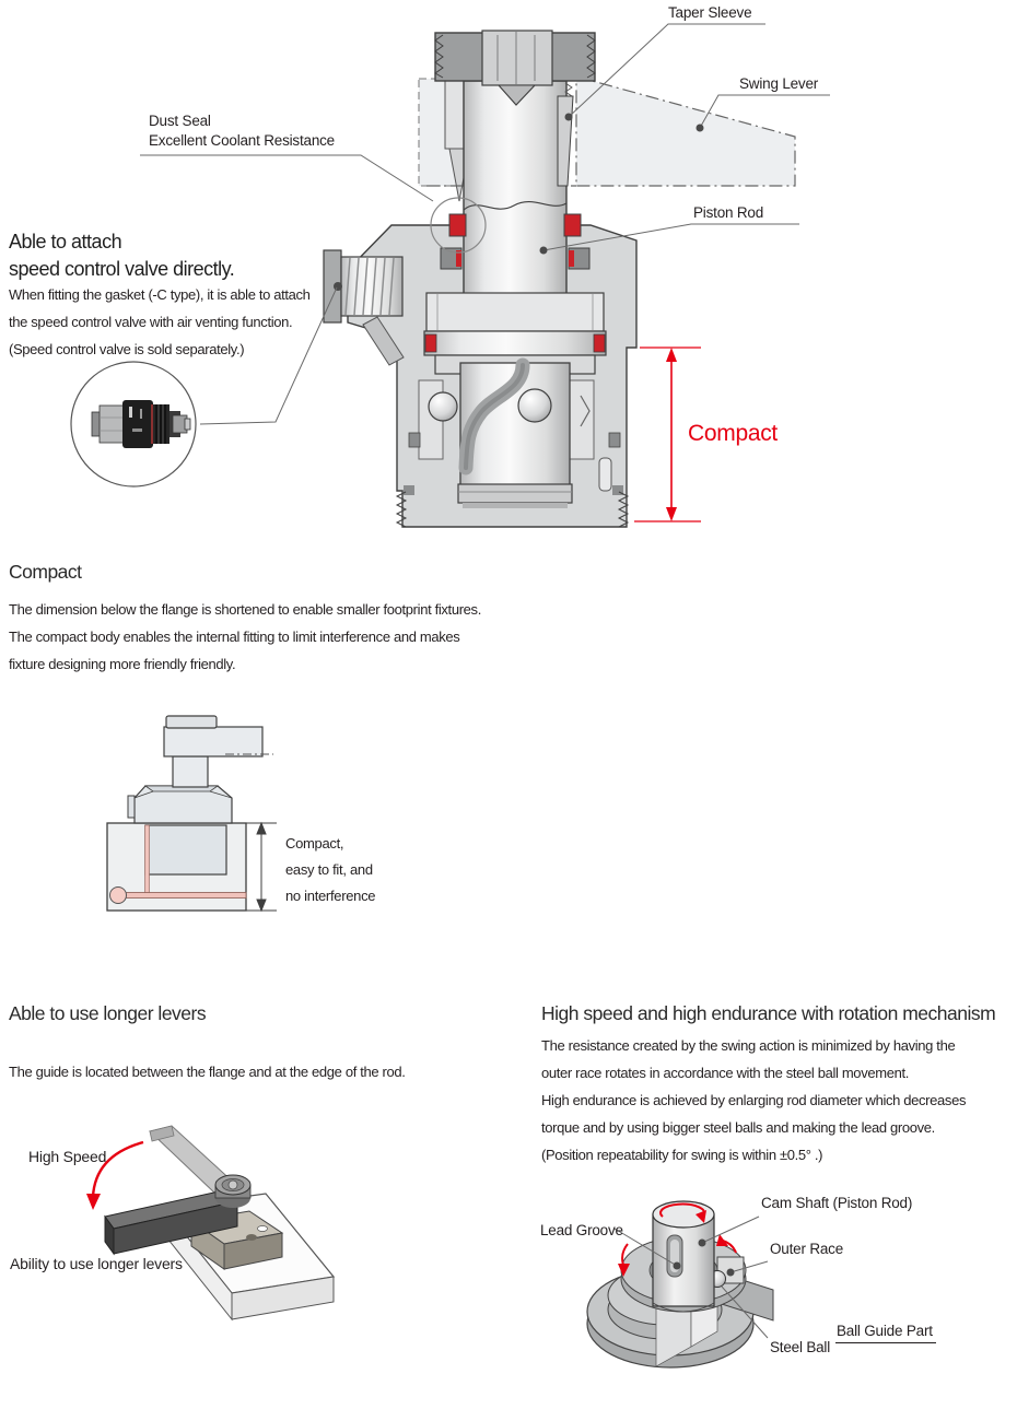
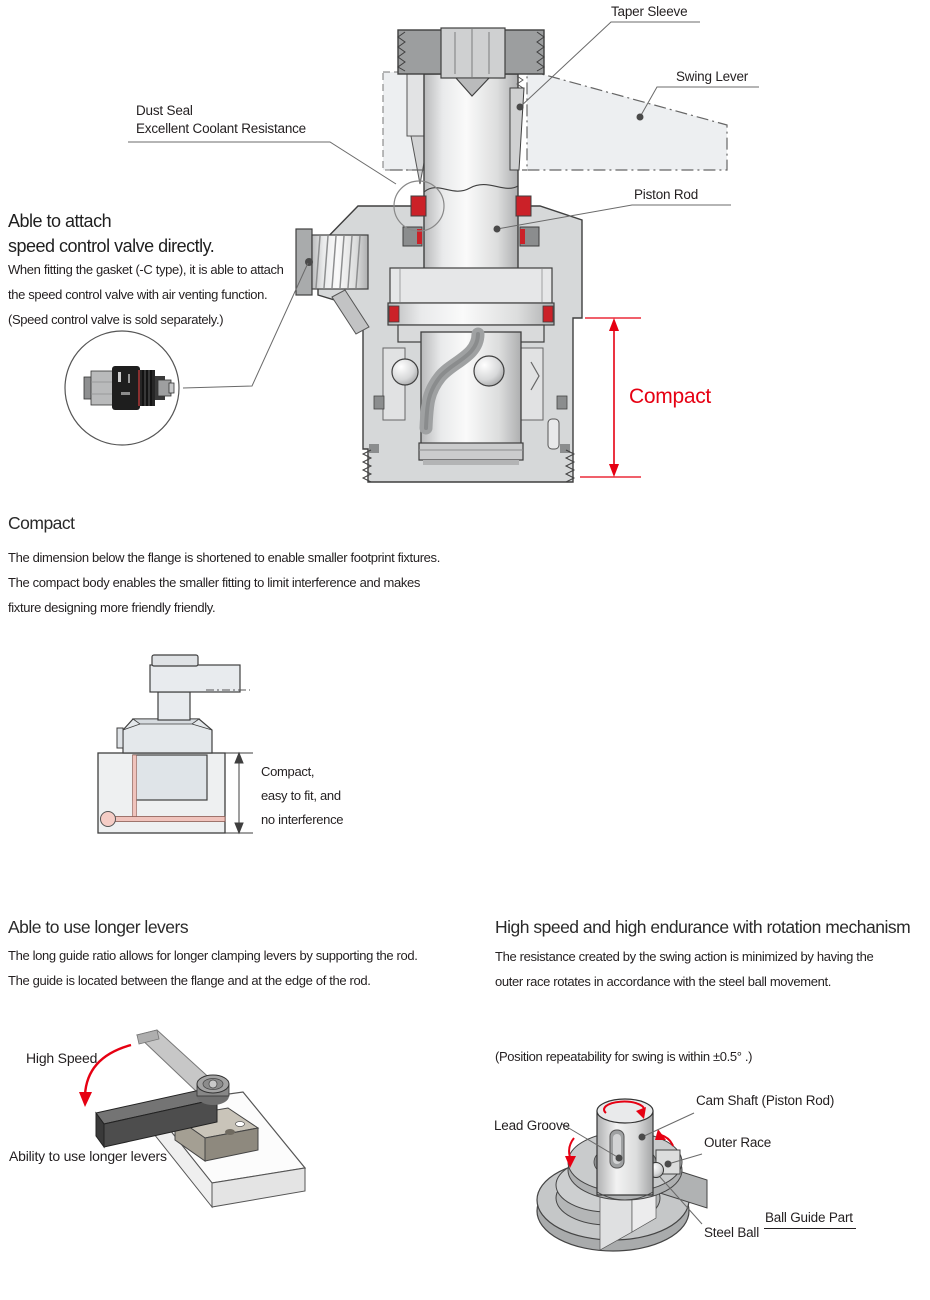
  Taper Sleeve
  Swing Lever
  Piston Rod
  Dust Seal
  Excellent Coolant Resistance
  Compact
  Able to attach
  speed control valve directly.
  When fitting the gasket (-C type), it is able to attach
  the speed control valve with air venting function.
  (Speed control valve is sold separately.)
  Compact
  The dimension below the flange is shortened to enable smaller footprint fixtures.
- The compact body enables the internal fitting to limit interference and makes
+ The compact body enables the smaller fitting to limit interference and makes
  fixture designing more friendly friendly.
  Compact,
  easy to fit, and
  no interference
  Able to use longer levers
+ The long guide ratio allows for longer clamping levers by supporting the rod.
  The guide is located between the flange and at the edge of the rod.
  High Speed
  Ability to use longer levers
  High speed and high endurance with rotation mechanism
  The resistance created by the swing action is minimized by having the
  outer race rotates in accordance with the steel ball movement.
- High endurance is achieved by enlarging rod diameter which decreases
- torque and by using bigger steel balls and making the lead groove.
  (Position repeatability for swing is within ±0.5° .)
  Lead Groove
  Cam Shaft (Piston Rod)
  Outer Race
  Steel Ball
  Ball Guide Part
